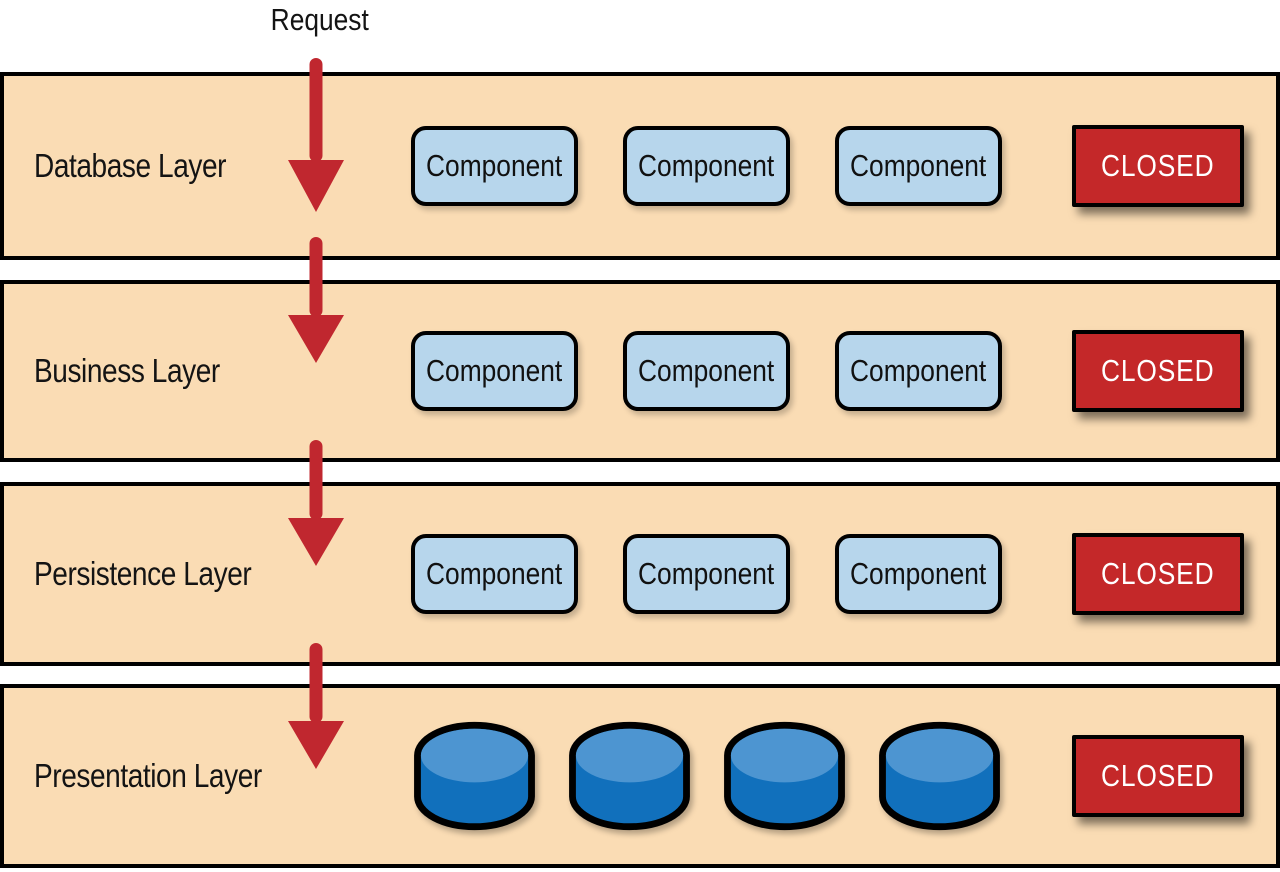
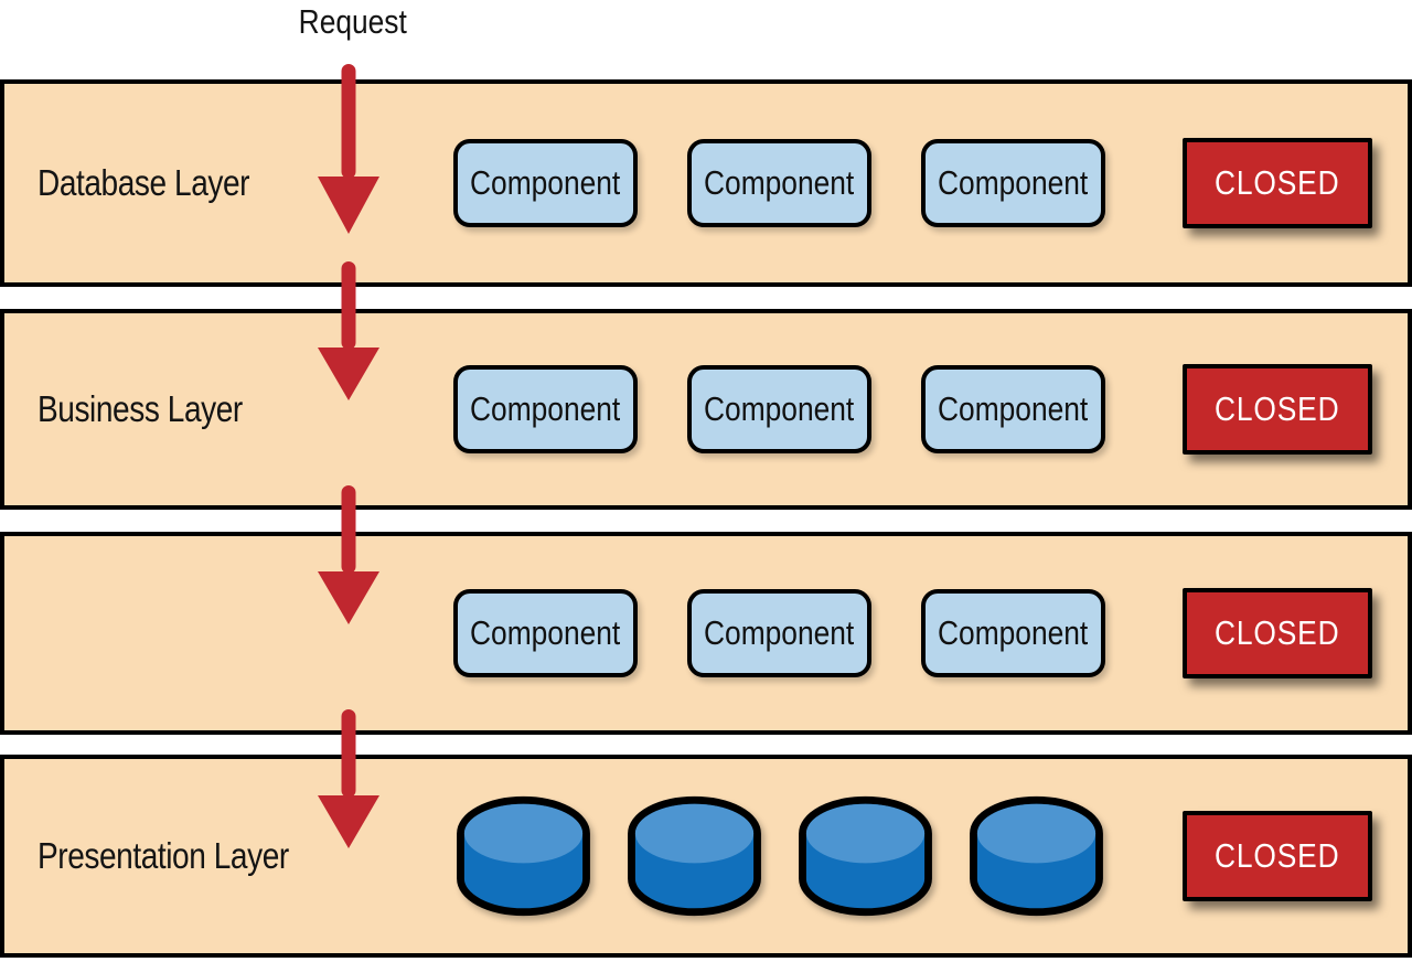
  Request
  Database Layer
  Component
  Component
  Component
  CLOSED
  Business Layer
  Component
  Component
  Component
  CLOSED
- Persistence Layer
  Component
  Component
  Component
  CLOSED
  Presentation Layer
  CLOSED
